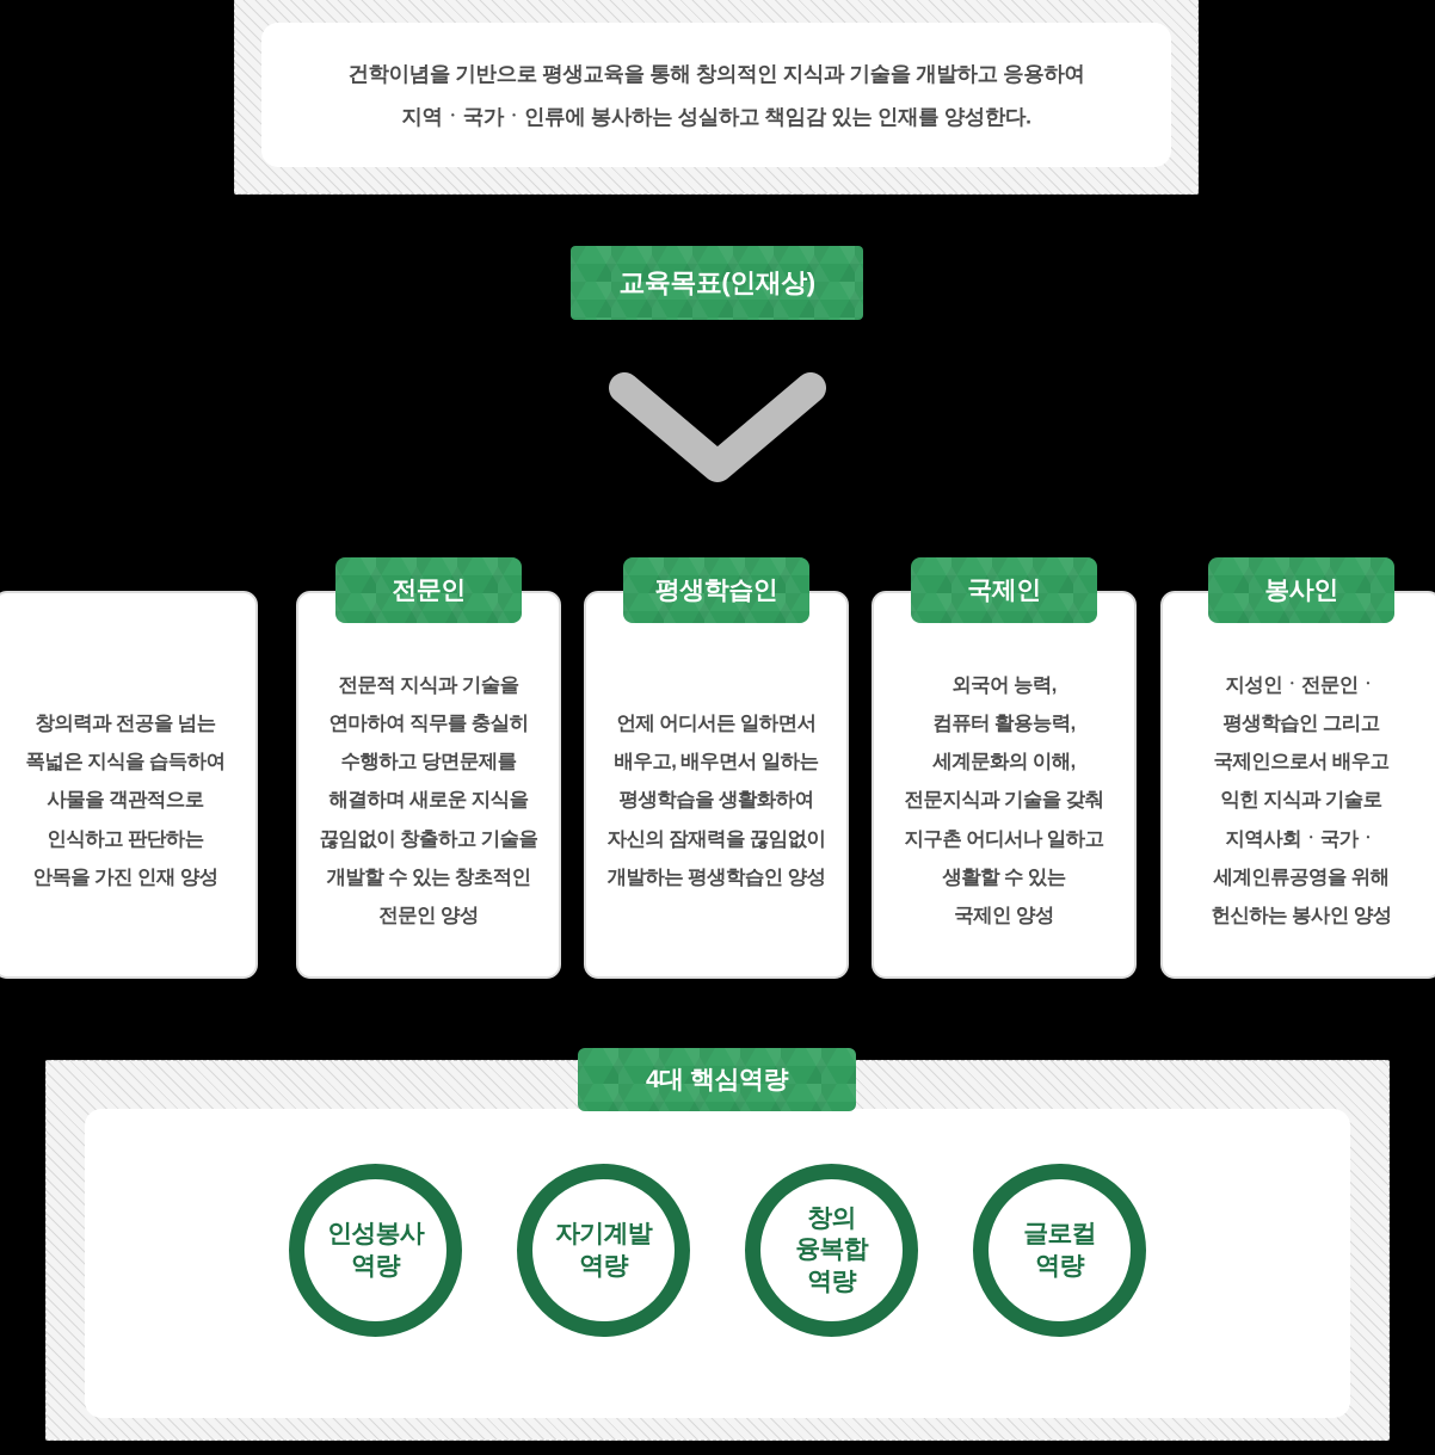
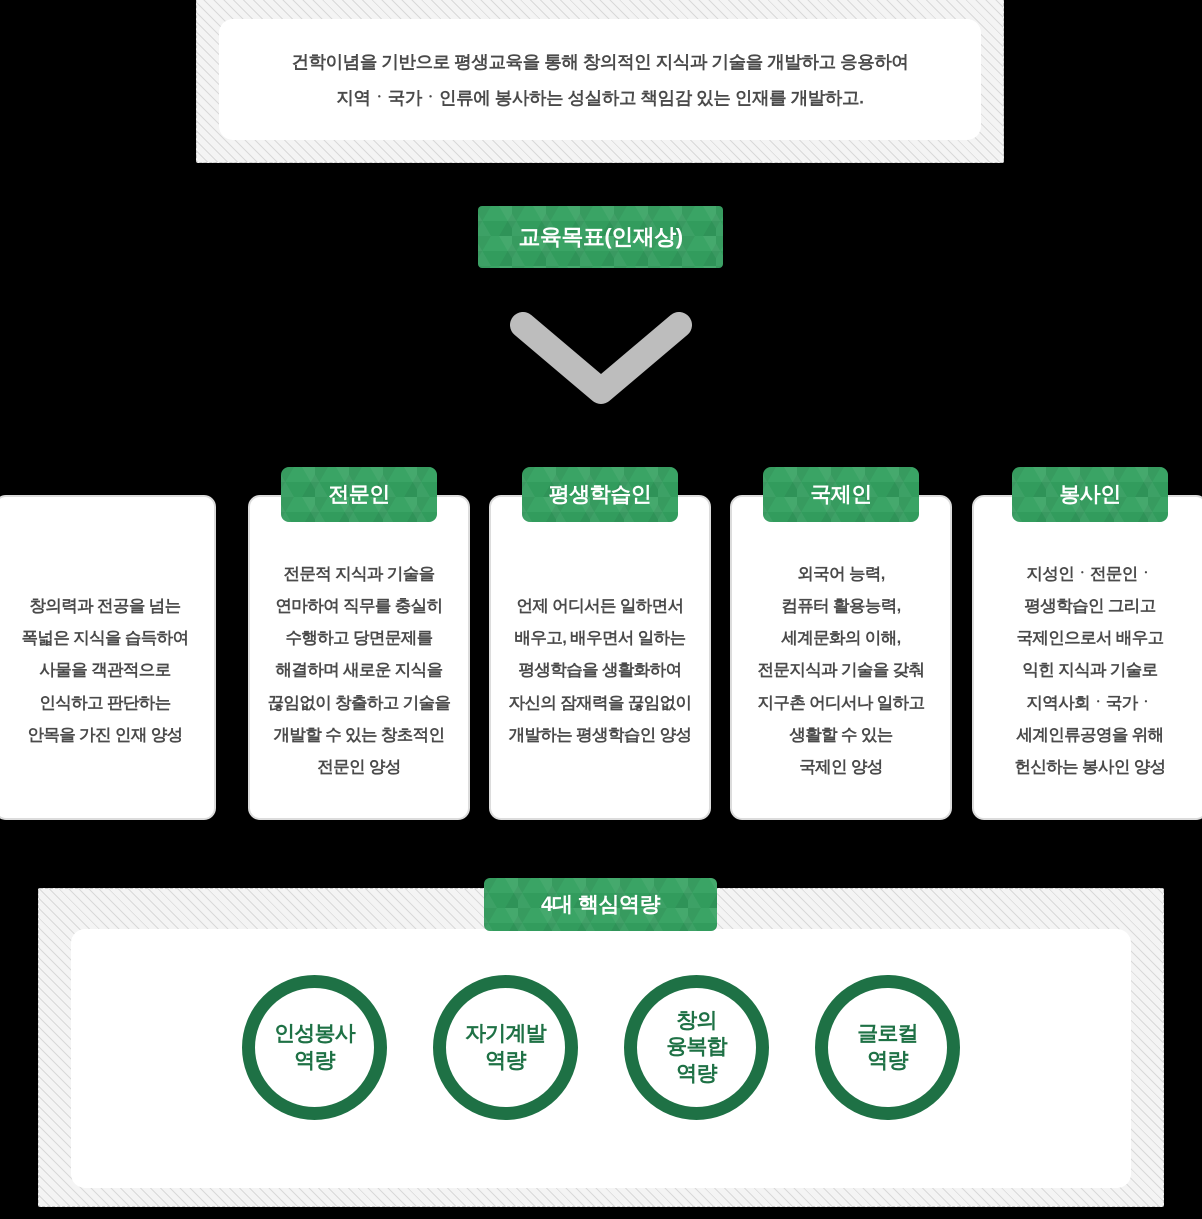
  건학이념을 기반으로 평생교육을 통해 창의적인 지식과 기술을 개발하고 응용하여
- 지역ㆍ국가ㆍ인류에 봉사하는 성실하고 책임감 있는 인재를 양성한다.
+ 지역ㆍ국가ㆍ인류에 봉사하는 성실하고 책임감 있는 인재를 개발하고.
  교육목표(인재상)
  창의력과 전공을 넘는
  폭넓은 지식을 습득하여
  사물을 객관적으로
  인식하고 판단하는
  안목을 가진 인재 양성
  전문인
  전문적 지식과 기술을
  연마하여 직무를 충실히
  수행하고 당면문제를
  해결하며 새로운 지식을
  끊임없이 창출하고 기술을
  개발할 수 있는 창초적인
  전문인 양성
  평생학습인
  언제 어디서든 일하면서
  배우고, 배우면서 일하는
  평생학습을 생활화하여
  자신의 잠재력을 끊임없이
  개발하는 평생학습인 양성
  국제인
  외국어 능력,
  컴퓨터 활용능력,
  세계문화의 이해,
  전문지식과 기술을 갖춰
  지구촌 어디서나 일하고
  생활할 수 있는
  국제인 양성
  봉사인
  지성인ㆍ전문인ㆍ
  평생학습인 그리고
  국제인으로서 배우고
  익힌 지식과 기술로
  지역사회ㆍ국가ㆍ
  세계인류공영을 위해
  헌신하는 봉사인 양성
  4대 핵심역량
  인성봉사
  역량
  자기계발
  역량
  창의
  융복합
  역량
  글로컬
  역량
